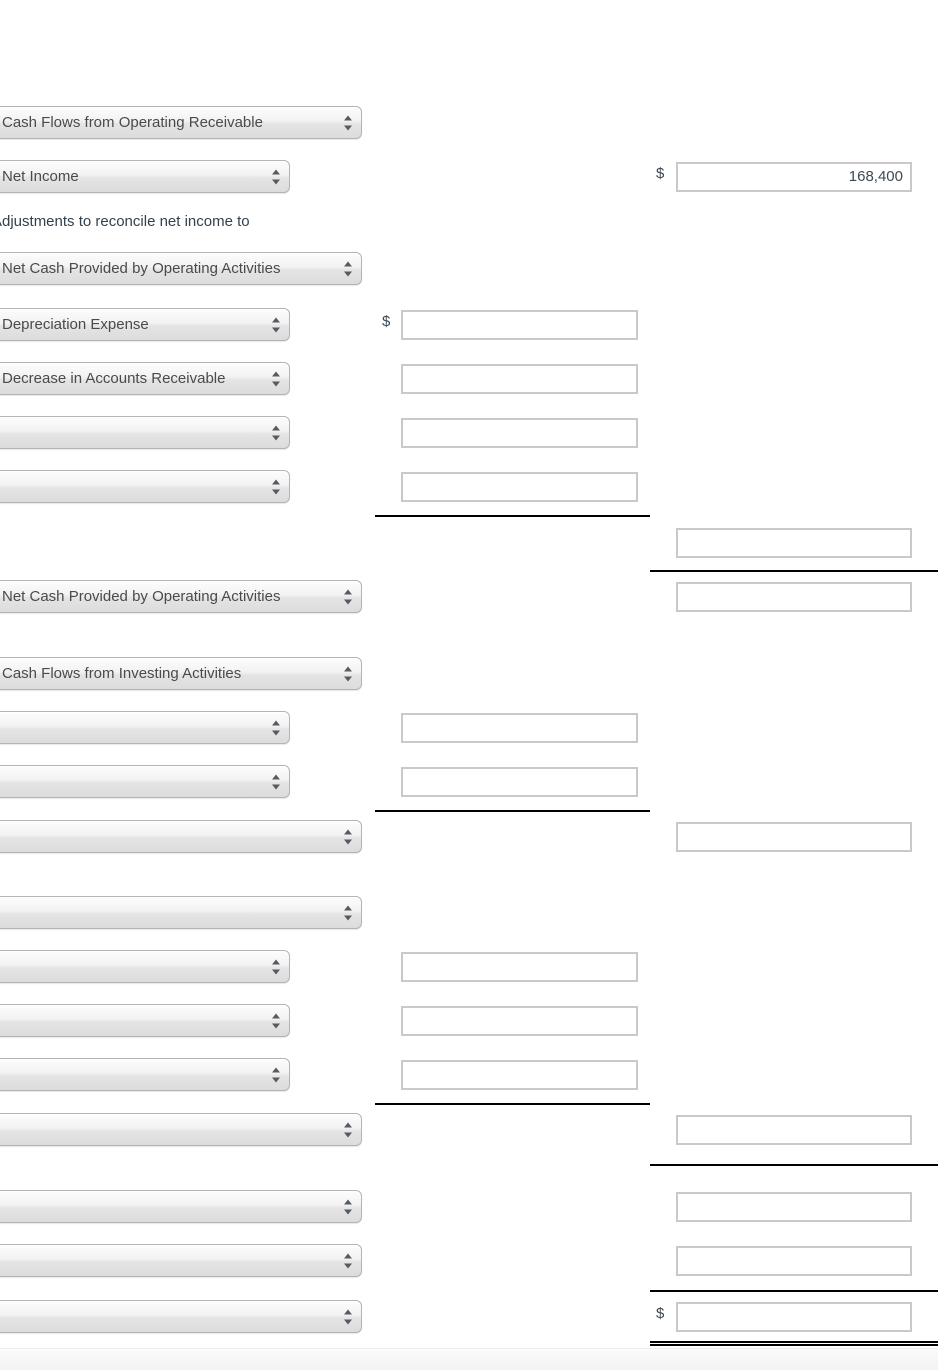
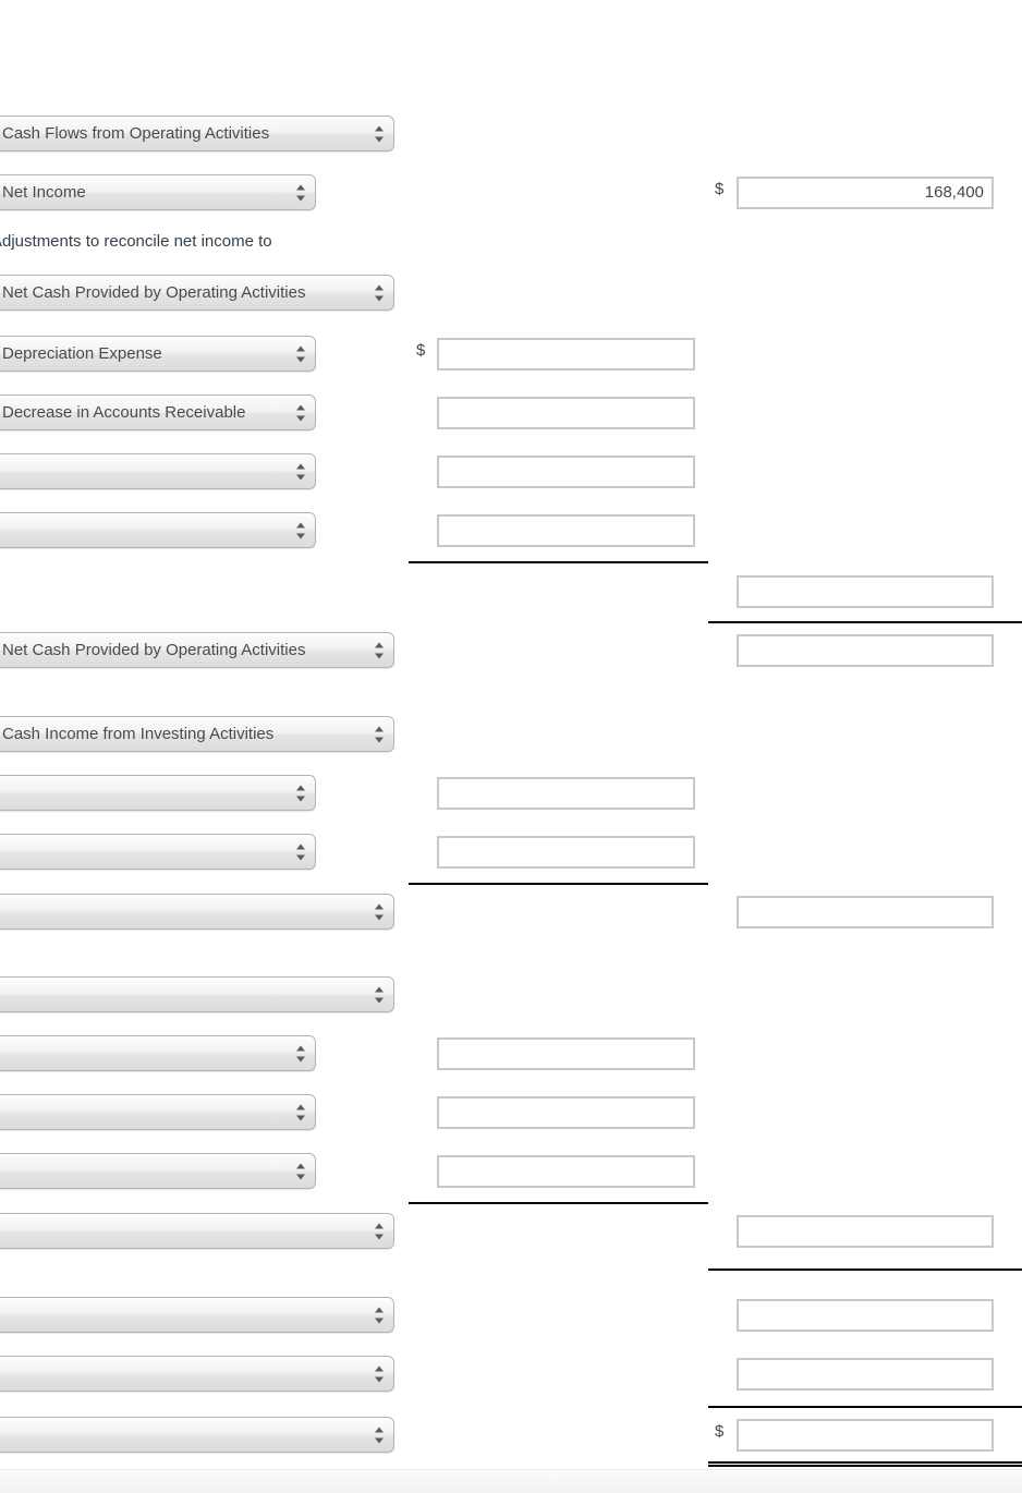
- Cash Flows from Operating Receivable
+ Cash Flows from Operating Activities
  Net Income
  $
  168,400
  djustments to reconcile net income to
  Net Cash Provided by Operating Activities
  Depreciation Expense
  $
  Decrease in Accounts Receivable
  Net Cash Provided by Operating Activities
- Cash Flows from Investing Activities
+ Cash Income from Investing Activities
  $
